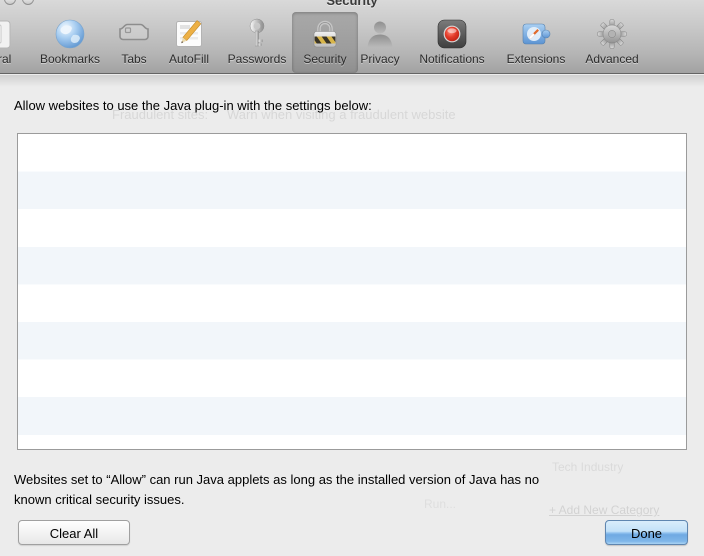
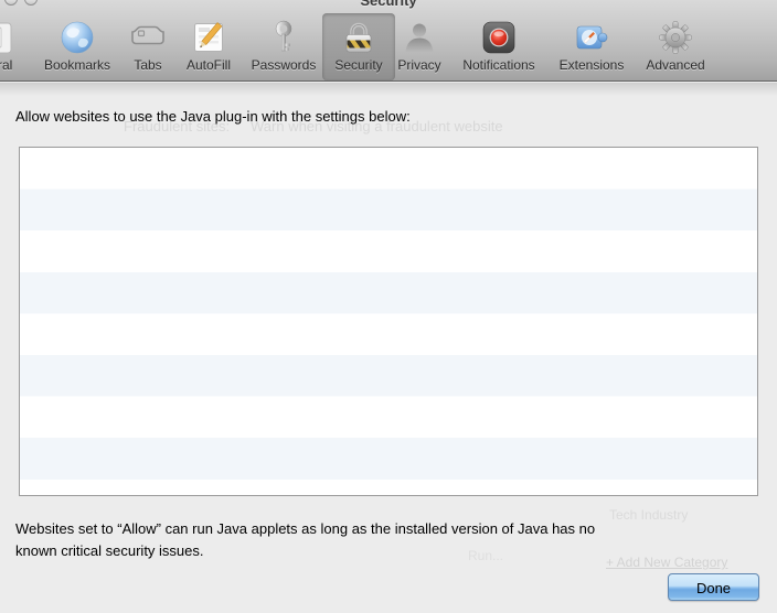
  Security
  Bookmarks
  Tabs
  AutoFill
  Passwords
  Security
  Privacy
  Notifications
  Extensions
  Advanced
  Fraudulent sites:
  Warn when visiting a fraudulent website
  + Add New Category
  Allow websites to use the Java plug-in with the settings below:
  Websites set to “Allow” can run Java applets as long as the installed version of Java has no
  known critical security issues.
- Clear All
  Done
